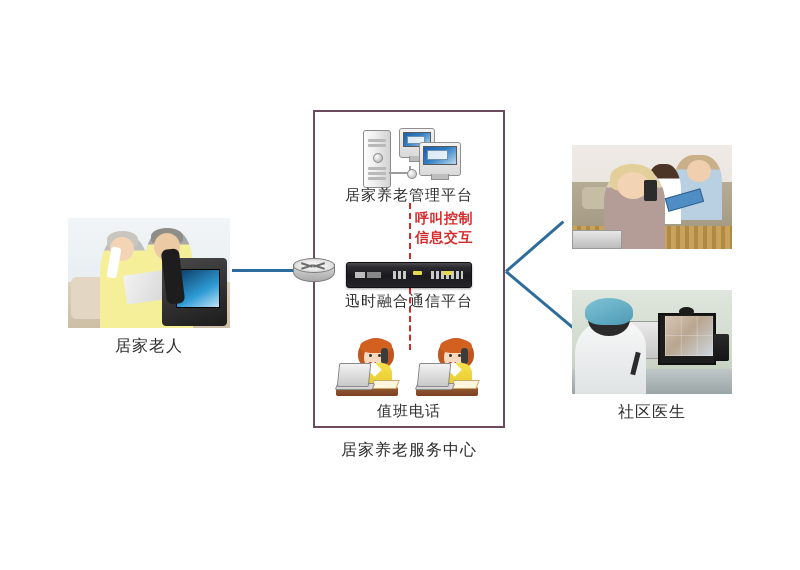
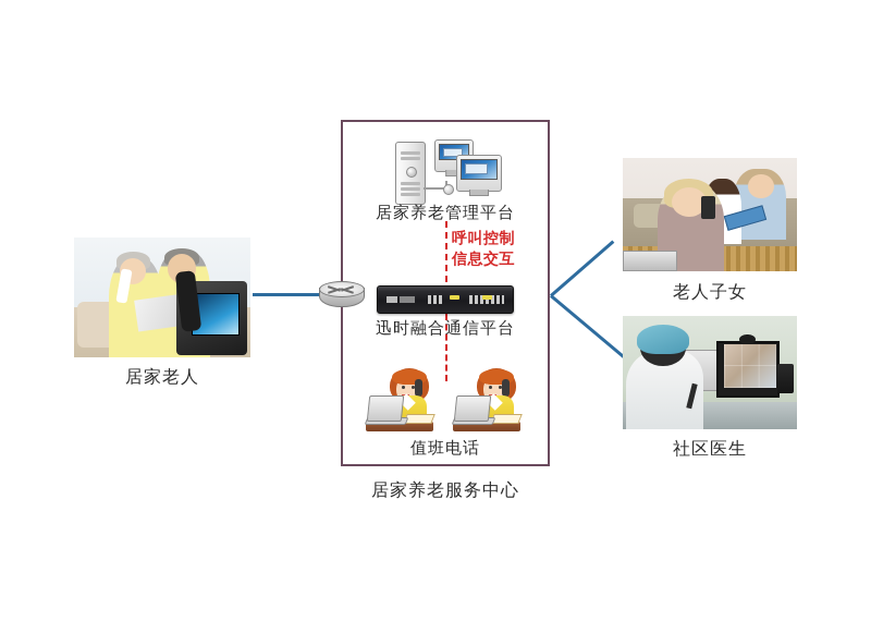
  呼叫控制
  信息交互
  居家养老管理平台
  迅时融合通信平台
  值班电话
  居家养老服务中心
  居家老人
+ 老人子女
  社区医生
